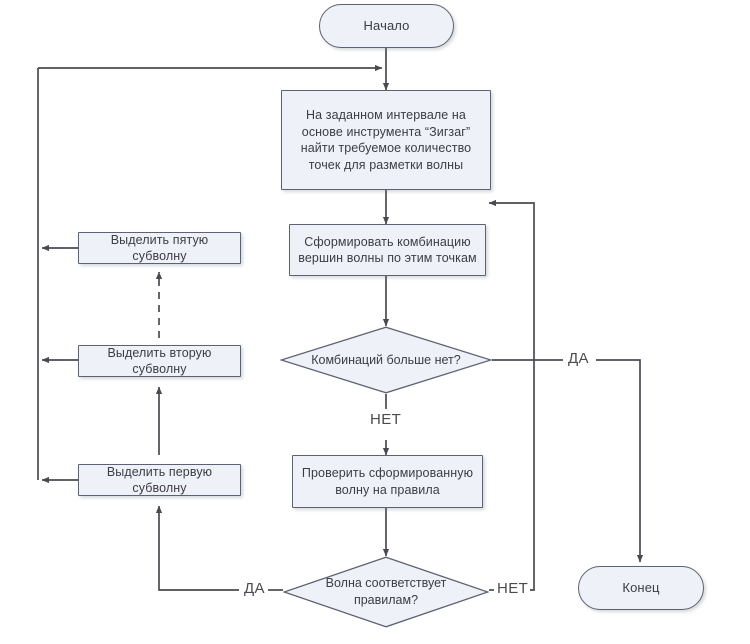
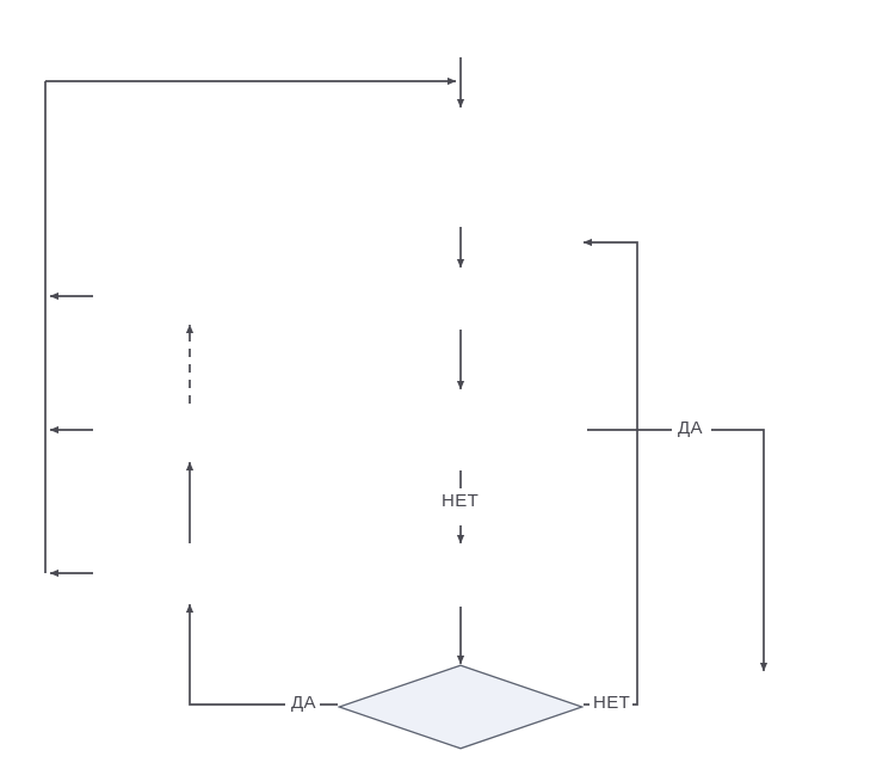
- Начало
- На заданном интервале на основе инструмента “Зигзаг” найти требуемое количество точек для разметки волны
- Сформировать комбинацию вершин волны по этим точкам
- Комбинаций больше нет?
- Проверить сформированную волну на правила
- Волна соответствует правилам?
- Конец
- Выделить пятую субволну
- Выделить вторую субволну
- Выделить первую субволну
  ДА
  НЕТ
  ДА
  НЕТ
